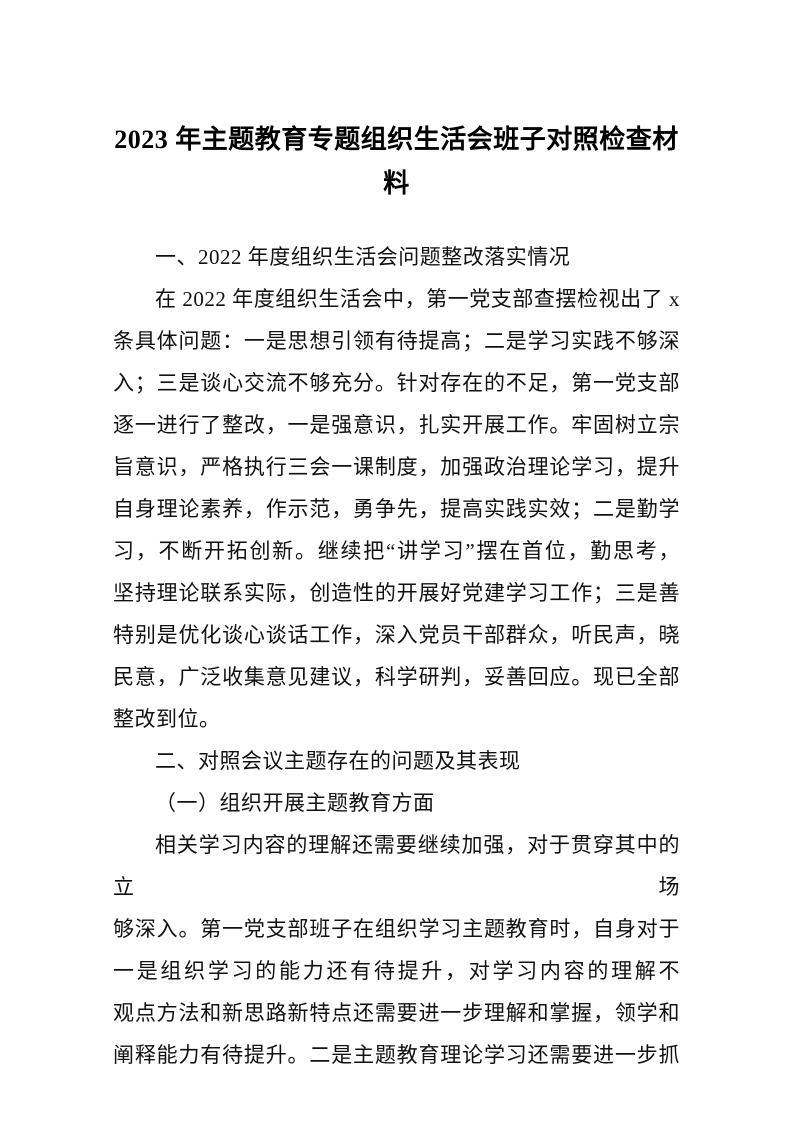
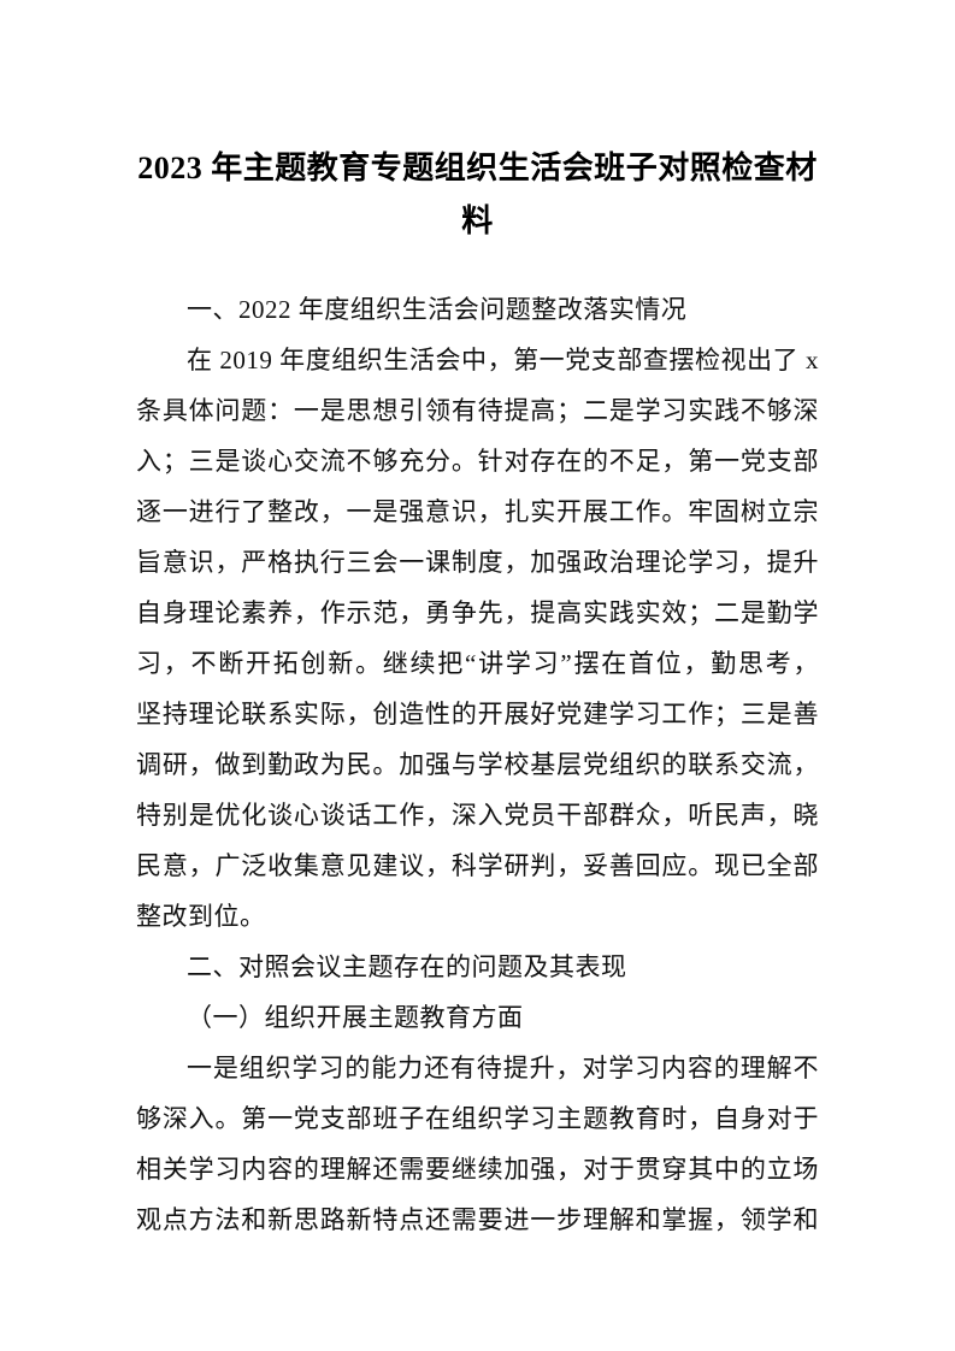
  2023 年主题教育专题组织生活会班子对照检查材料
  一、2022 年度组织生活会问题整改落实情况
- 在 2022 年度组织生活会中，第一党支部查摆检视出了 x
+ 在 2019 年度组织生活会中，第一党支部查摆检视出了 x
  条具体问题：一是思想引领有待提高；二是学习实践不够深
  入；三是谈心交流不够充分。针对存在的不足，第一党支部
  逐一进行了整改，一是强意识，扎实开展工作。牢固树立宗
  旨意识，严格执行三会一课制度，加强政治理论学习，提升
  自身理论素养，作示范，勇争先，提高实践实效；二是勤学
  习，不断开拓创新。继续把“讲学习”摆在首位，勤思考，
  坚持理论联系实际，创造性的开展好党建学习工作；三是善
+ 调研，做到勤政为民。加强与学校基层党组织的联系交流，
  特别是优化谈心谈话工作，深入党员干部群众，听民声，晓
  民意，广泛收集意见建议，科学研判，妥善回应。现已全部
  整改到位。
  二、对照会议主题存在的问题及其表现
  （一）组织开展主题教育方面
- 相关学习内容的理解还需要继续加强，对于贯穿其中的立场
+ 一是组织学习的能力还有待提升，对学习内容的理解不
  够深入。第一党支部班子在组织学习主题教育时，自身对于
- 一是组织学习的能力还有待提升，对学习内容的理解不
+ 相关学习内容的理解还需要继续加强，对于贯穿其中的立场
  观点方法和新思路新特点还需要进一步理解和掌握，领学和
- 阐释能力有待提升。二是主题教育理论学习还需要进一步抓
